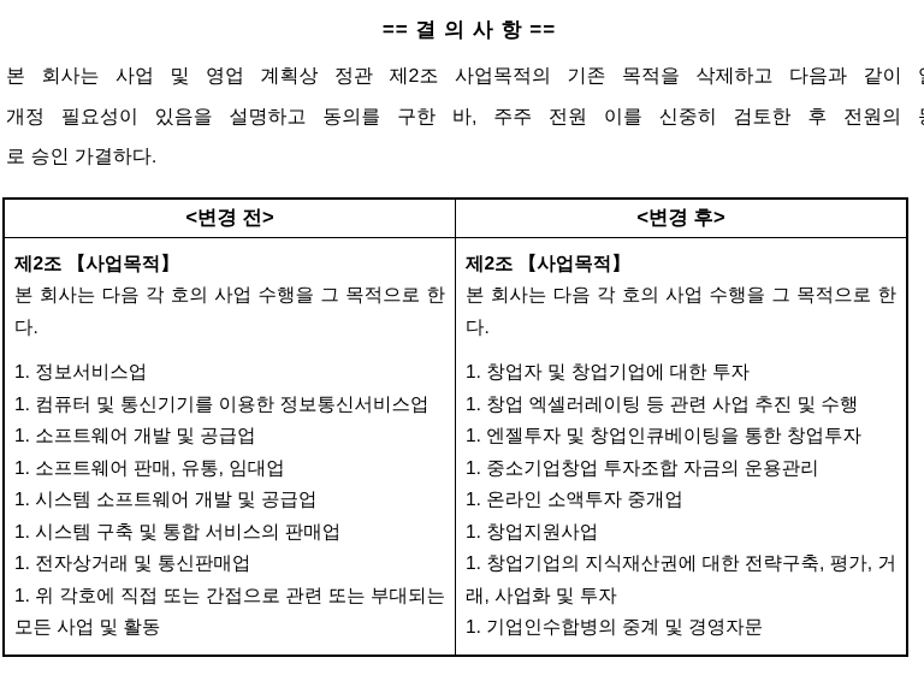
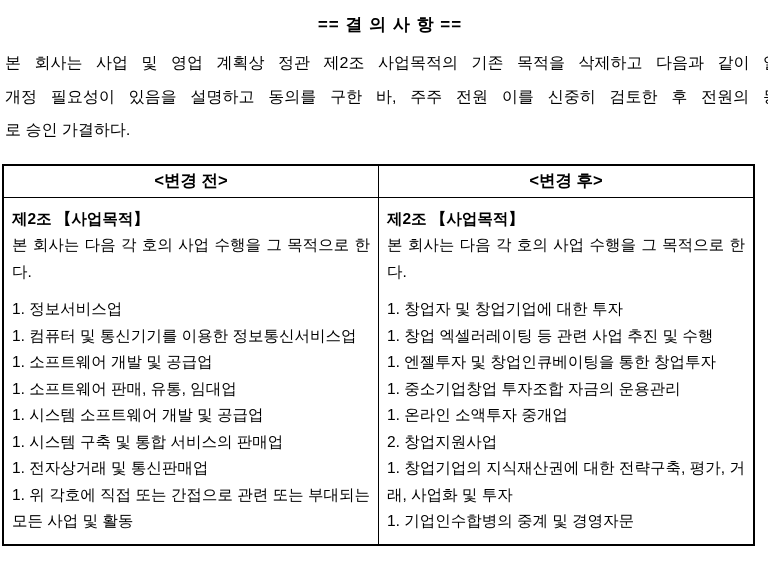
  == 결 의 사 항 ==
  본 회사는 사업 및 영업 계획상 정관 제2조 사업목적의 기존 목적을 삭제하고 다음과 같이
  개정 필요성이 있음을 설명하고 동의를 구한 바, 주주 전원 이를 신중히 검토한 후 전원의
  로 승인 가결하다.
  <변경 전>	<변경 후>
- 제2조 【사업목적】 본 회사는 다음 각 호의 사업 수행을 그 목적으로 한다. 1. 정보서비스업 1. 컴퓨터 및 통신기기를 이용한 정보통신서비스업 1. 소프트웨어 개발 및 공급업 1. 소프트웨어 판매, 유통, 임대업 1. 시스템 소프트웨어 개발 및 공급업 1. 시스템 구축 및 통합 서비스의 판매업 1. 전자상거래 및 통신판매업 1. 위 각호에 직접 또는 간접으로 관련 또는 부대되는 모든 사업 및 활동	제2조 【사업목적】 본 회사는 다음 각 호의 사업 수행을 그 목적으로 한다. 1. 창업자 및 창업기업에 대한 투자 1. 창업 엑셀러레이팅 등 관련 사업 추진 및 수행 1. 엔젤투자 및 창업인큐베이팅을 통한 창업투자 1. 중소기업창업 투자조합 자금의 운용관리 1. 온라인 소액투자 중개업 1. 창업지원사업 1. 창업기업의 지식재산권에 대한 전략구축, 평가, 거래, 사업화 및 투자 1. 기업인수합병의 중계 및 경영자문
+ 제2조 【사업목적】 본 회사는 다음 각 호의 사업 수행을 그 목적으로 한다. 1. 정보서비스업 1. 컴퓨터 및 통신기기를 이용한 정보통신서비스업 1. 소프트웨어 개발 및 공급업 1. 소프트웨어 판매, 유통, 임대업 1. 시스템 소프트웨어 개발 및 공급업 1. 시스템 구축 및 통합 서비스의 판매업 1. 전자상거래 및 통신판매업 1. 위 각호에 직접 또는 간접으로 관련 또는 부대되는 모든 사업 및 활동	제2조 【사업목적】 본 회사는 다음 각 호의 사업 수행을 그 목적으로 한다. 1. 창업자 및 창업기업에 대한 투자 1. 창업 엑셀러레이팅 등 관련 사업 추진 및 수행 1. 엔젤투자 및 창업인큐베이팅을 통한 창업투자 1. 중소기업창업 투자조합 자금의 운용관리 1. 온라인 소액투자 중개업 2. 창업지원사업 1. 창업기업의 지식재산권에 대한 전략구축, 평가, 거래, 사업화 및 투자 1. 기업인수합병의 중계 및 경영자문
